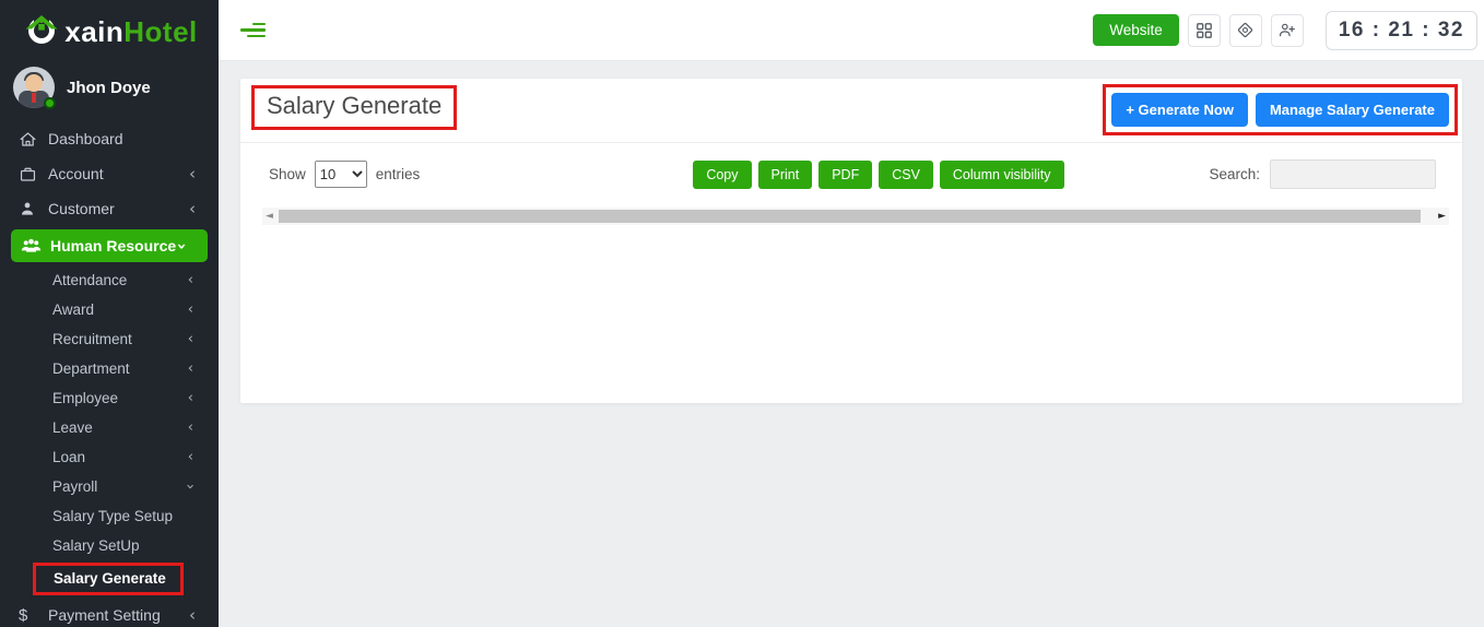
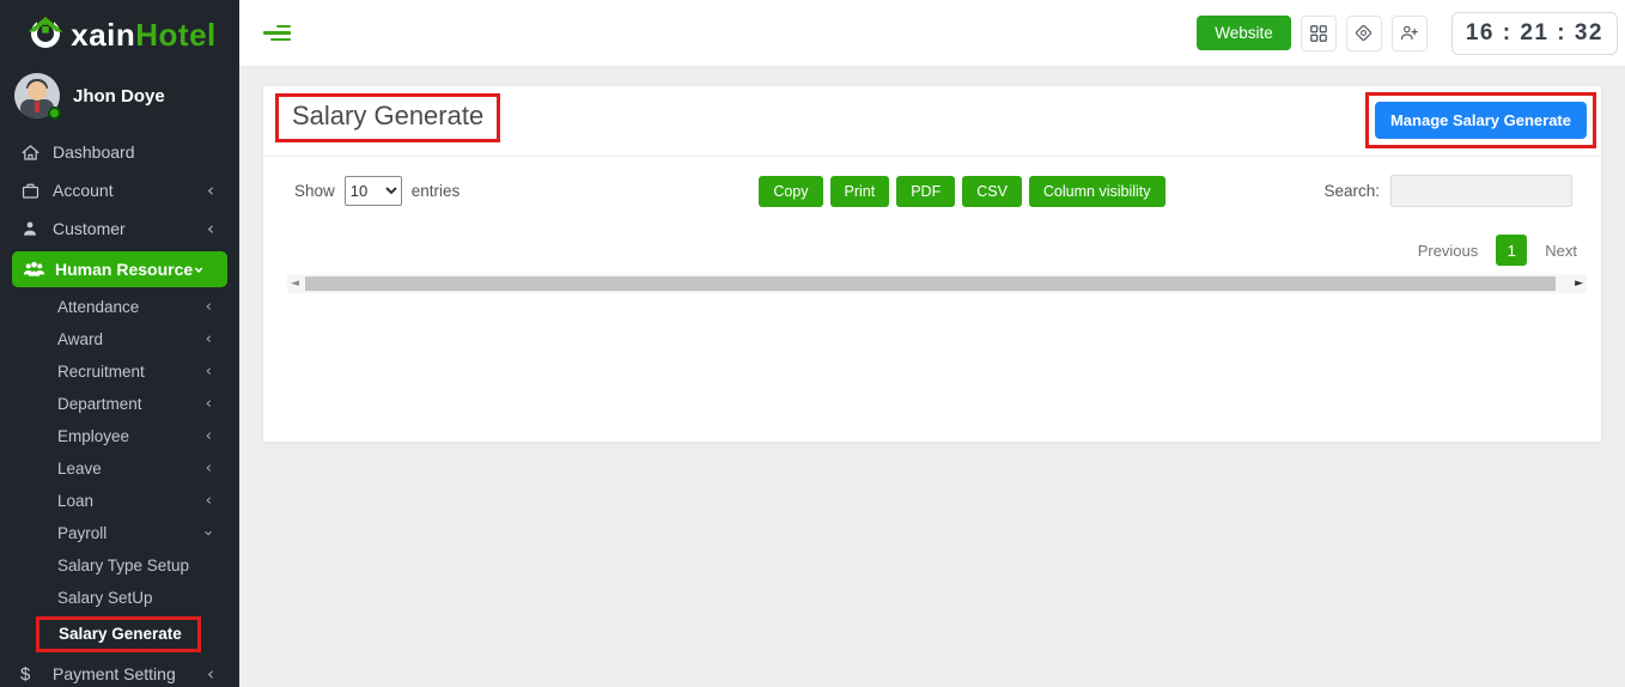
  xainHotel
  Jhon Doye
  Dashboard
  Account
  ‹
  Customer
  ‹
  Human Resource
  Attendance
  ‹
  Award
  ‹
  Recruitment
  ‹
  Department
  ‹
  Employee
  ‹
  Leave
  ‹
  Loan
  ‹
  Payroll
  Salary Type Setup
  Salary SetUp
  Salary Generate
  $
  Payment Setting
  ‹
  Website
  16 : 21 : 32
  Salary Generate
- + Generate Now
  Manage Salary Generate
  Show
  10
  entries
  Copy
  Print
  PDF
  CSV
  Column visibility
  Search:
+ Previous
+ 1
+ Next
  ◄
  ►
